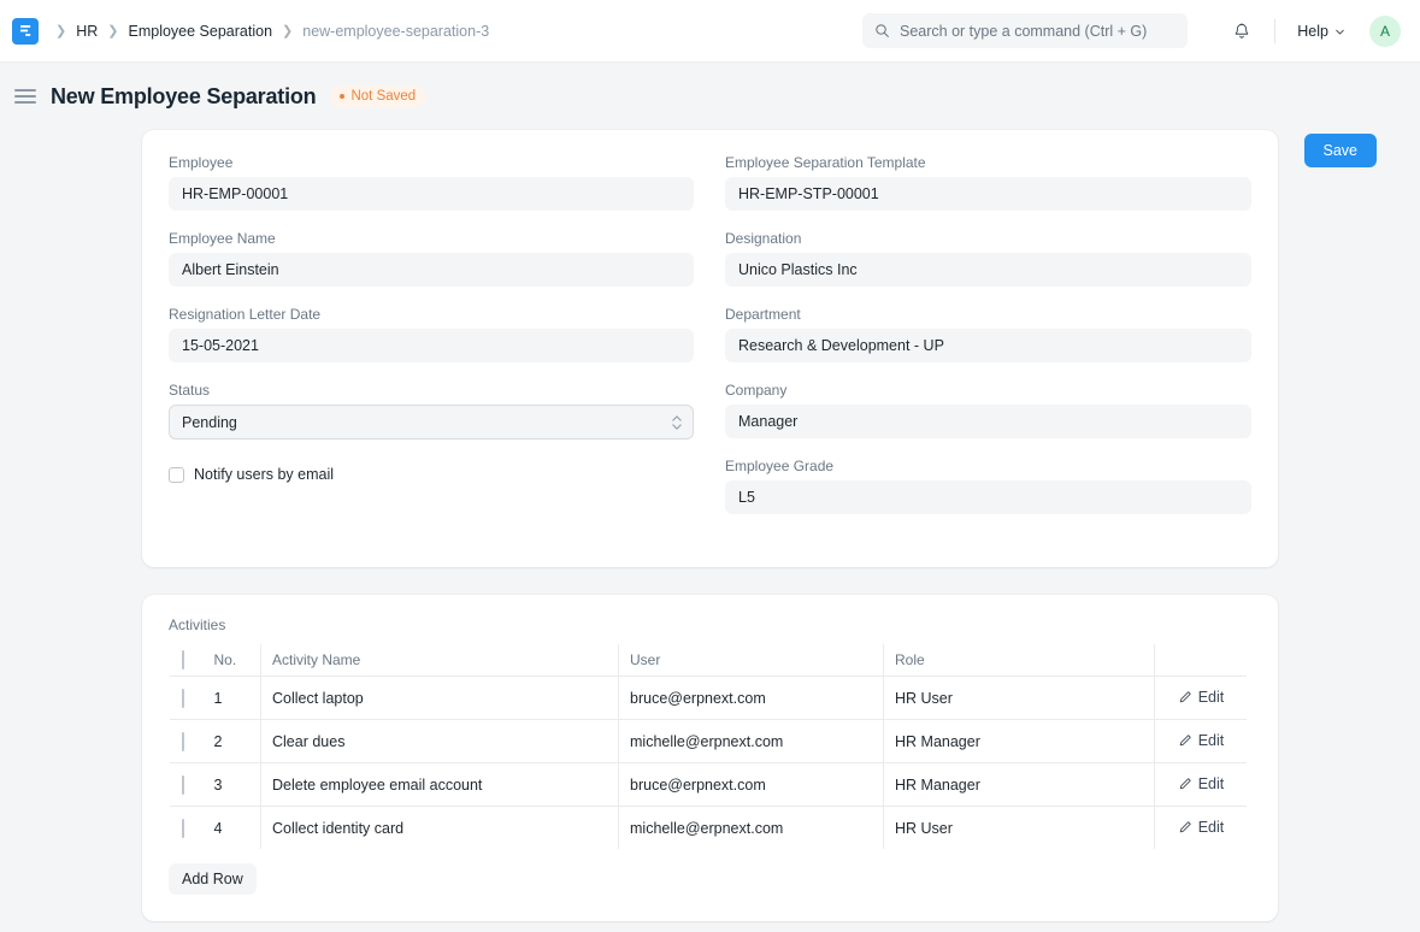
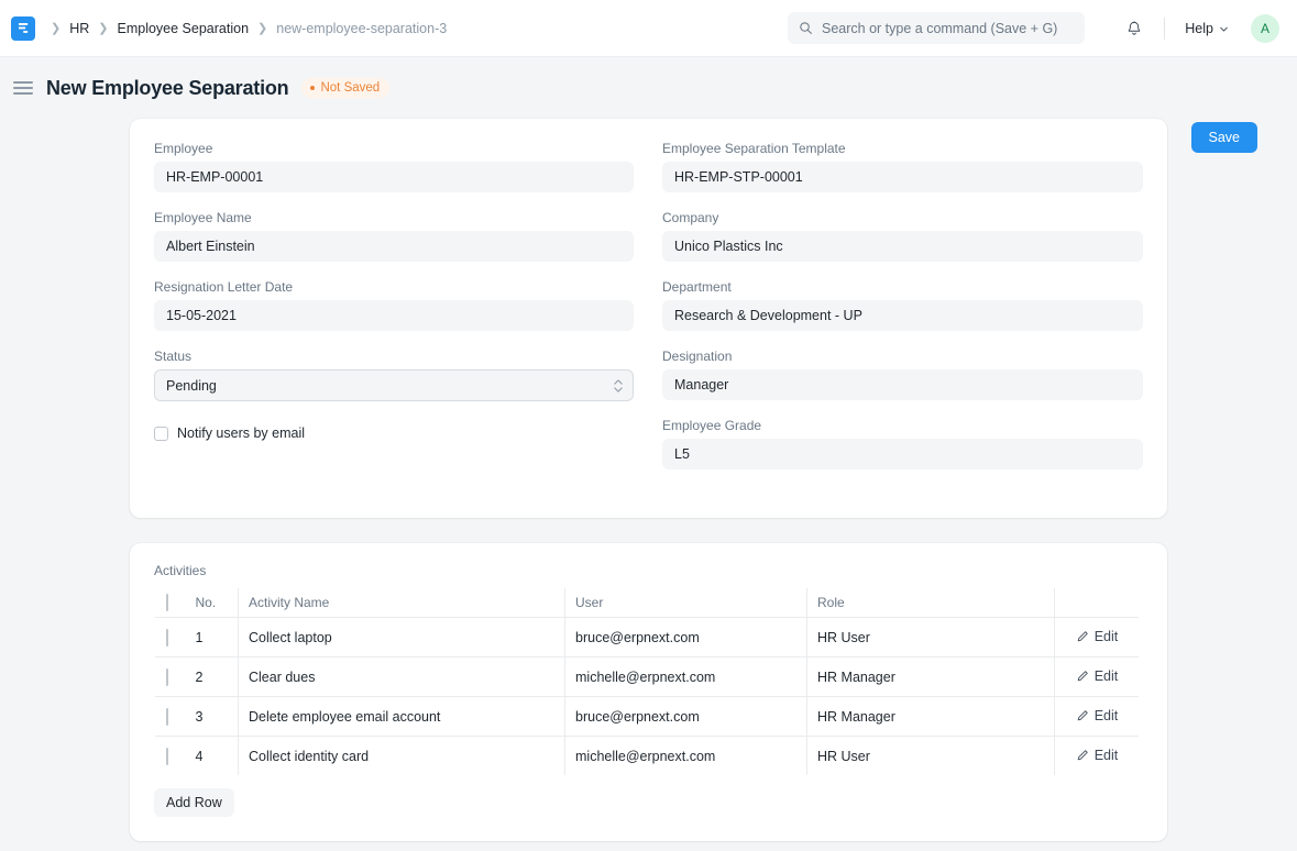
  ❯
  HR
  ❯
  Employee Separation
  ❯
  new-employee-separation-3
- Search or type a command (Ctrl + G)
+ Search or type a command (Save + G)
  Help
  A
  New Employee Separation
  Not Saved
  Save
  Employee
  HR-EMP-00001
  Employee Name
  Albert Einstein
  Resignation Letter Date
  15-05-2021
  Status
  Pending
  Notify users by email
  Employee Separation Template
  HR-EMP-STP-00001
- Designation
+ Company
  Unico Plastics Inc
  Department
  Research & Development - UP
- Company
+ Designation
  Manager
  Employee Grade
  L5
  Activities
  	No.	Activity Name	User	Role
  	1	Collect laptop	bruce@erpnext.com	HR User	Edit
  	2	Clear dues	michelle@erpnext.com	HR Manager	Edit
  	3	Delete employee email account	bruce@erpnext.com	HR Manager	Edit
  	4	Collect identity card	michelle@erpnext.com	HR User	Edit
  Add Row
